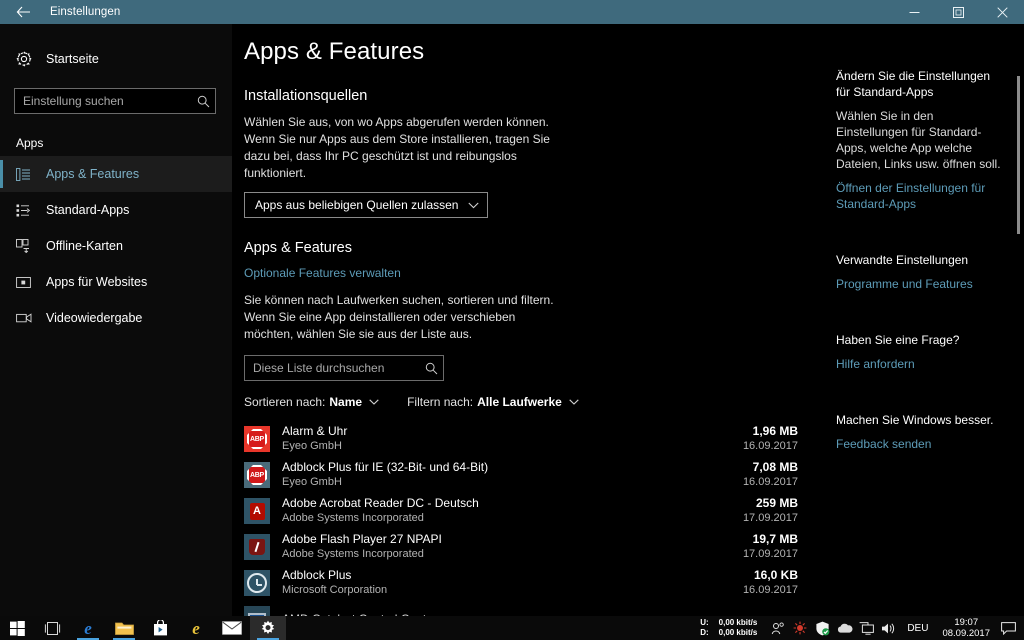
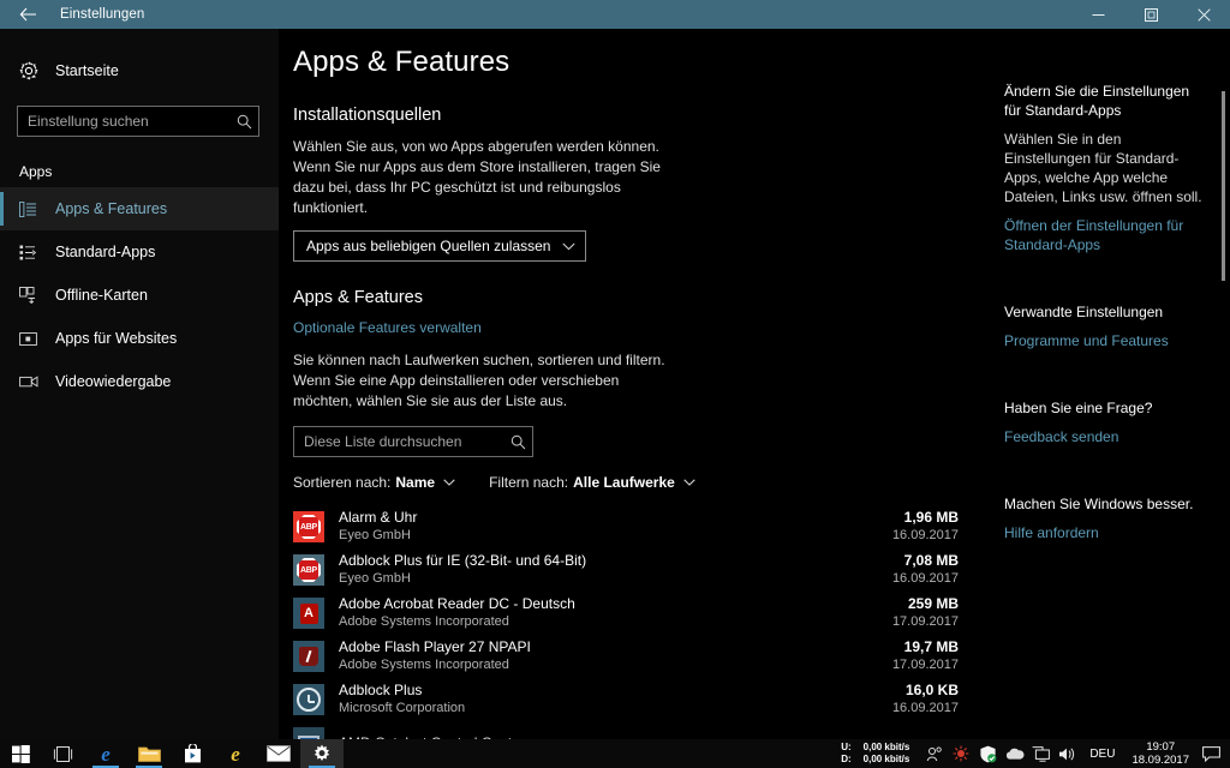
  Einstellungen
  Startseite
  Einstellung suchen
  Apps
  Apps & Features
  Standard-Apps
  Offline-Karten
  Apps für Websites
  Videowiedergabe
  Apps & Features
  Installationsquellen
  Wählen Sie aus, von wo Apps abgerufen werden können. Wenn Sie nur Apps aus dem Store installieren, tragen Sie dazu bei, dass Ihr PC geschützt ist und reibungslos funktioniert.
  Apps aus beliebigen Quellen zulassen
  Apps & Features
  Optionale Features verwalten
  Sie können nach Laufwerken suchen, sortieren und filtern. Wenn Sie eine App deinstallieren oder verschieben möchten, wählen Sie sie aus der Liste aus.
  Diese Liste durchsuchen
  Sortieren nach:
  Name
  Filtern nach:
  Alle Laufwerke
  Alarm & Uhr
  Eyeo GmbH
  1,96 MB
  16.09.2017
  Adblock Plus für IE (32-Bit- und 64-Bit)
  Eyeo GmbH
  7,08 MB
  16.09.2017
  A
  Adobe Acrobat Reader DC - Deutsch
  Adobe Systems Incorporated
  259 MB
  17.09.2017
  Adobe Flash Player 27 NPAPI
  Adobe Systems Incorporated
  19,7 MB
  17.09.2017
  Adblock Plus
  Microsoft Corporation
  16,0 KB
  16.09.2017
  Ändern Sie die Einstellungen für Standard-Apps
  Wählen Sie in den Einstellungen für Standard-Apps, welche App welche Dateien, Links usw. öffnen soll.
  Öffnen der Einstellungen für Standard-Apps
  Verwandte Einstellungen
  Programme und Features
  Haben Sie eine Frage?
- Hilfe anfordern
+ Feedback senden
  Machen Sie Windows besser.
- Feedback senden
+ Hilfe anfordern
  e
  e
  U:
  D:
  0,00 kbit/s
  0,00 kbit/s
  DEU
  19:07
- 08.09.2017
+ 18.09.2017
